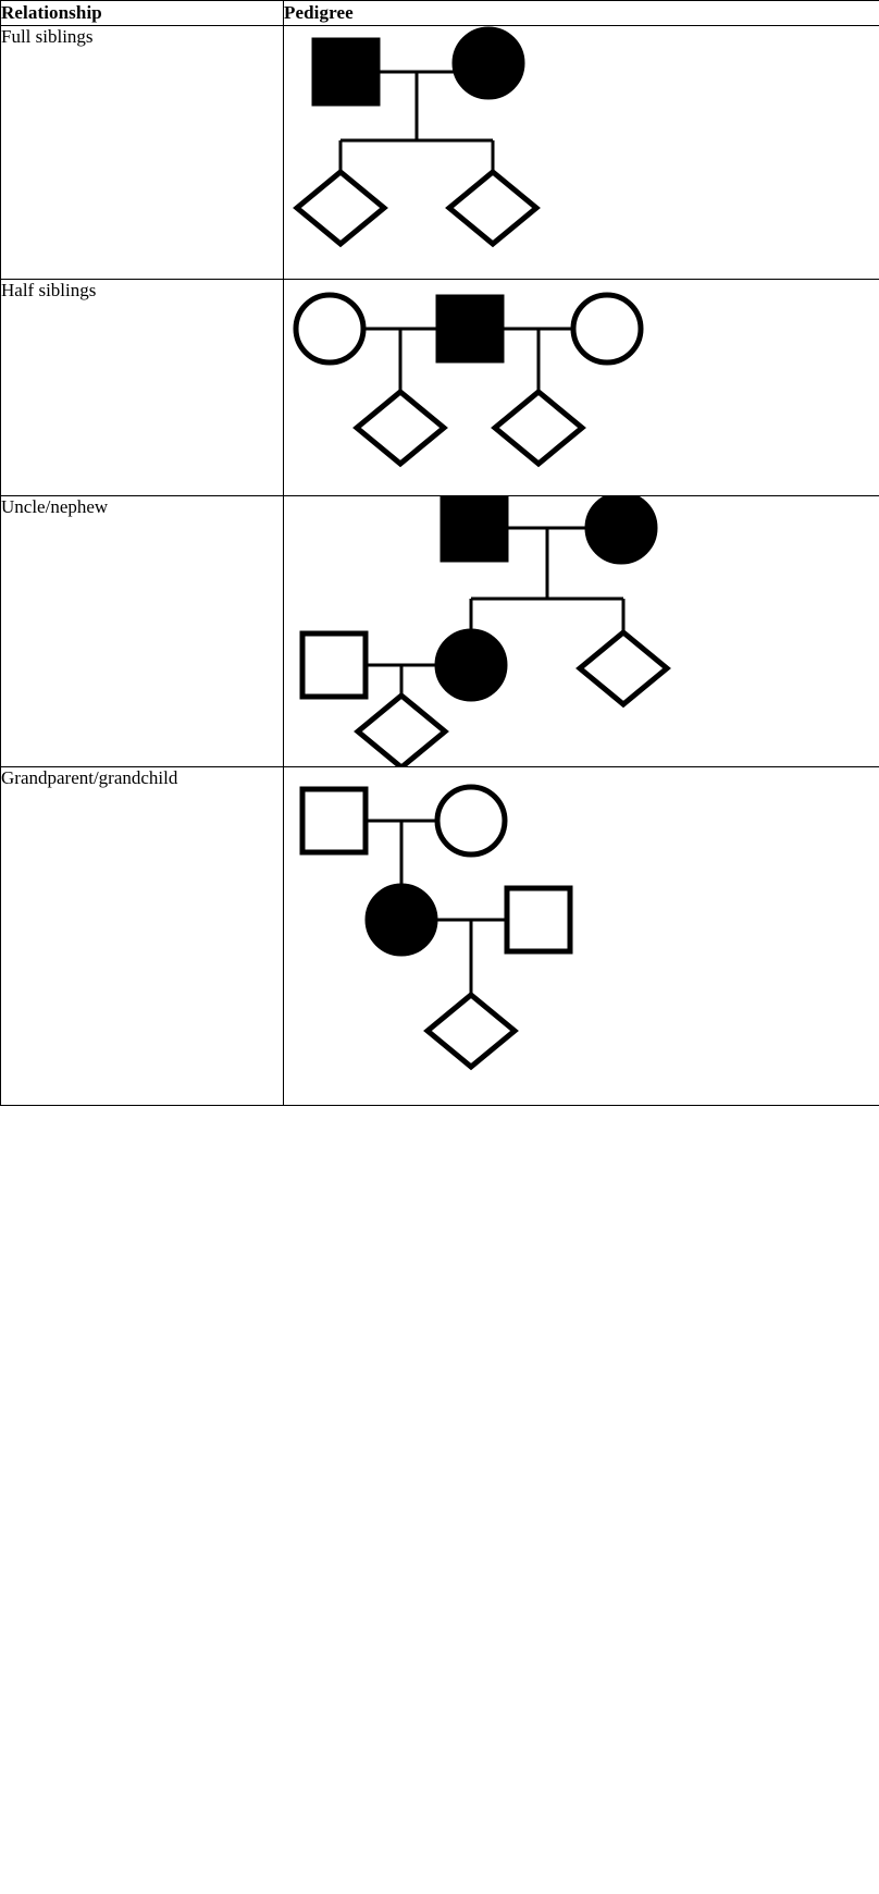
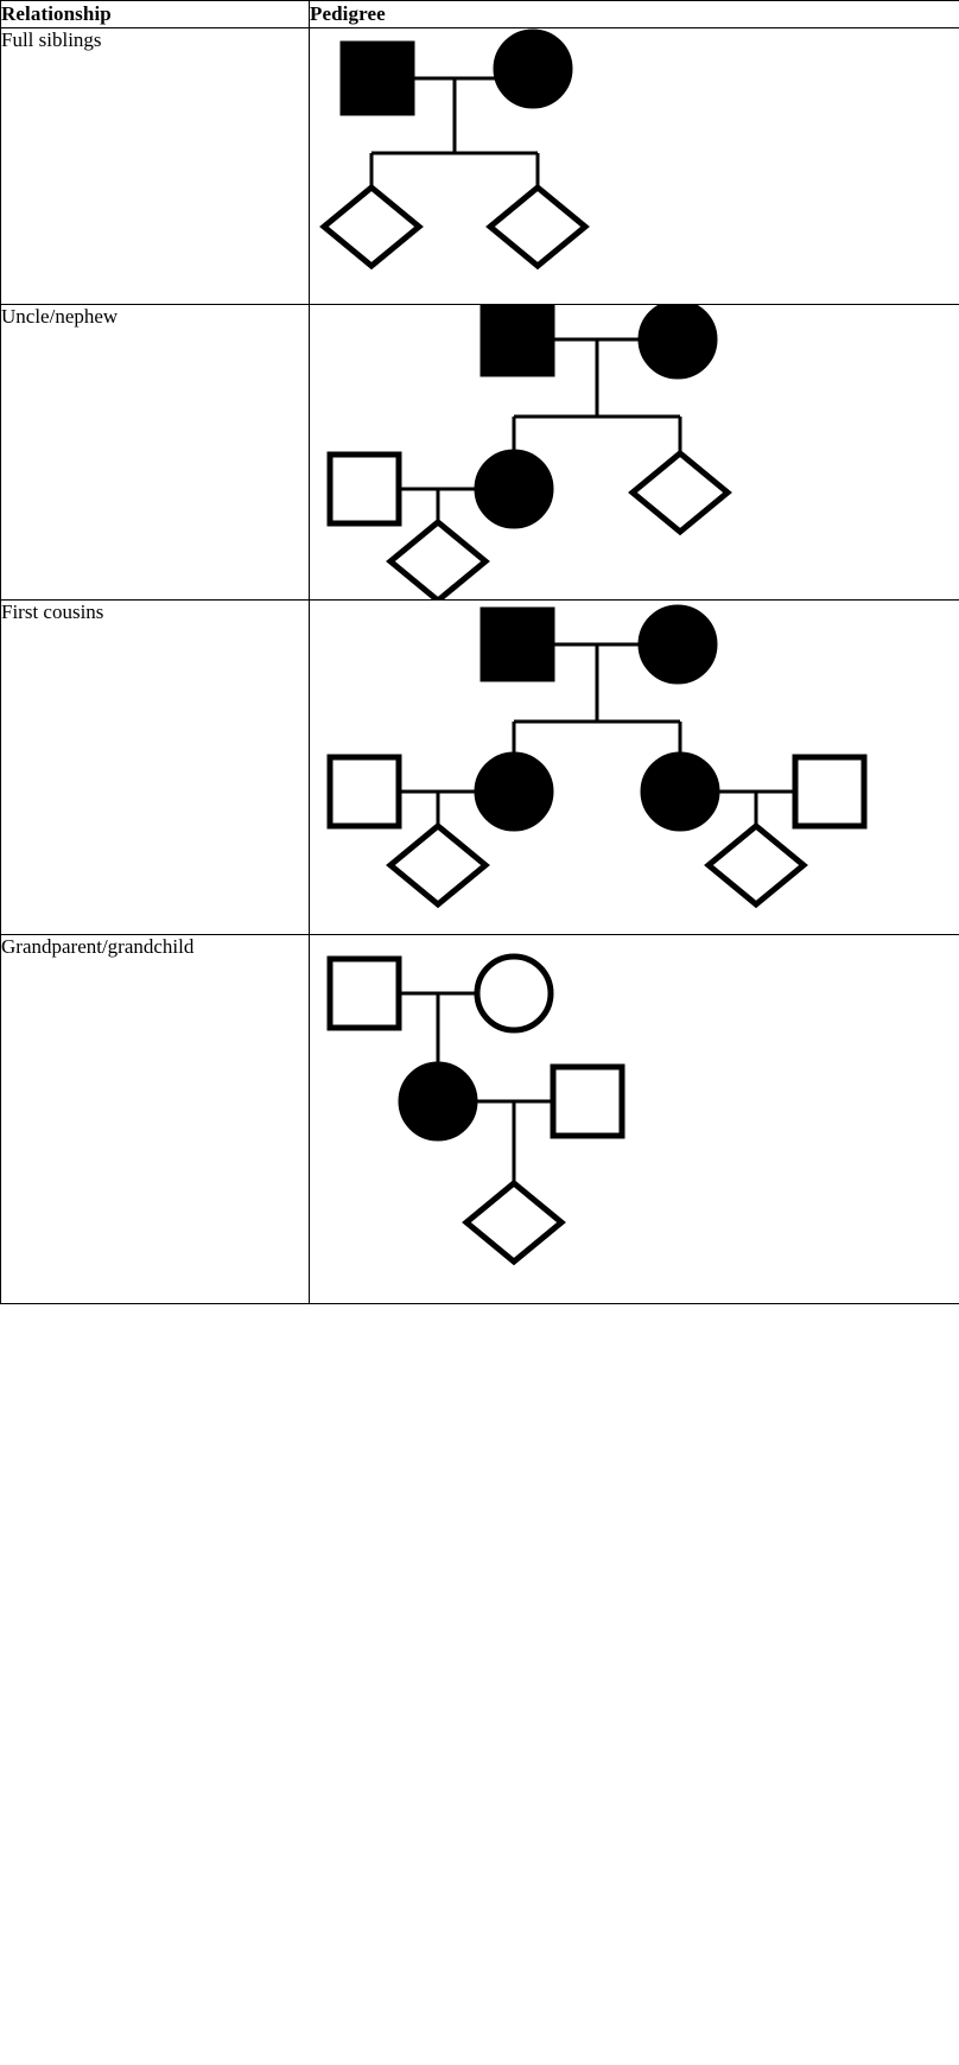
  Relationship	Pedigree
  Full siblings
- Half siblings
  Uncle/nephew
+ First cousins
  Grandparent/grandchild
